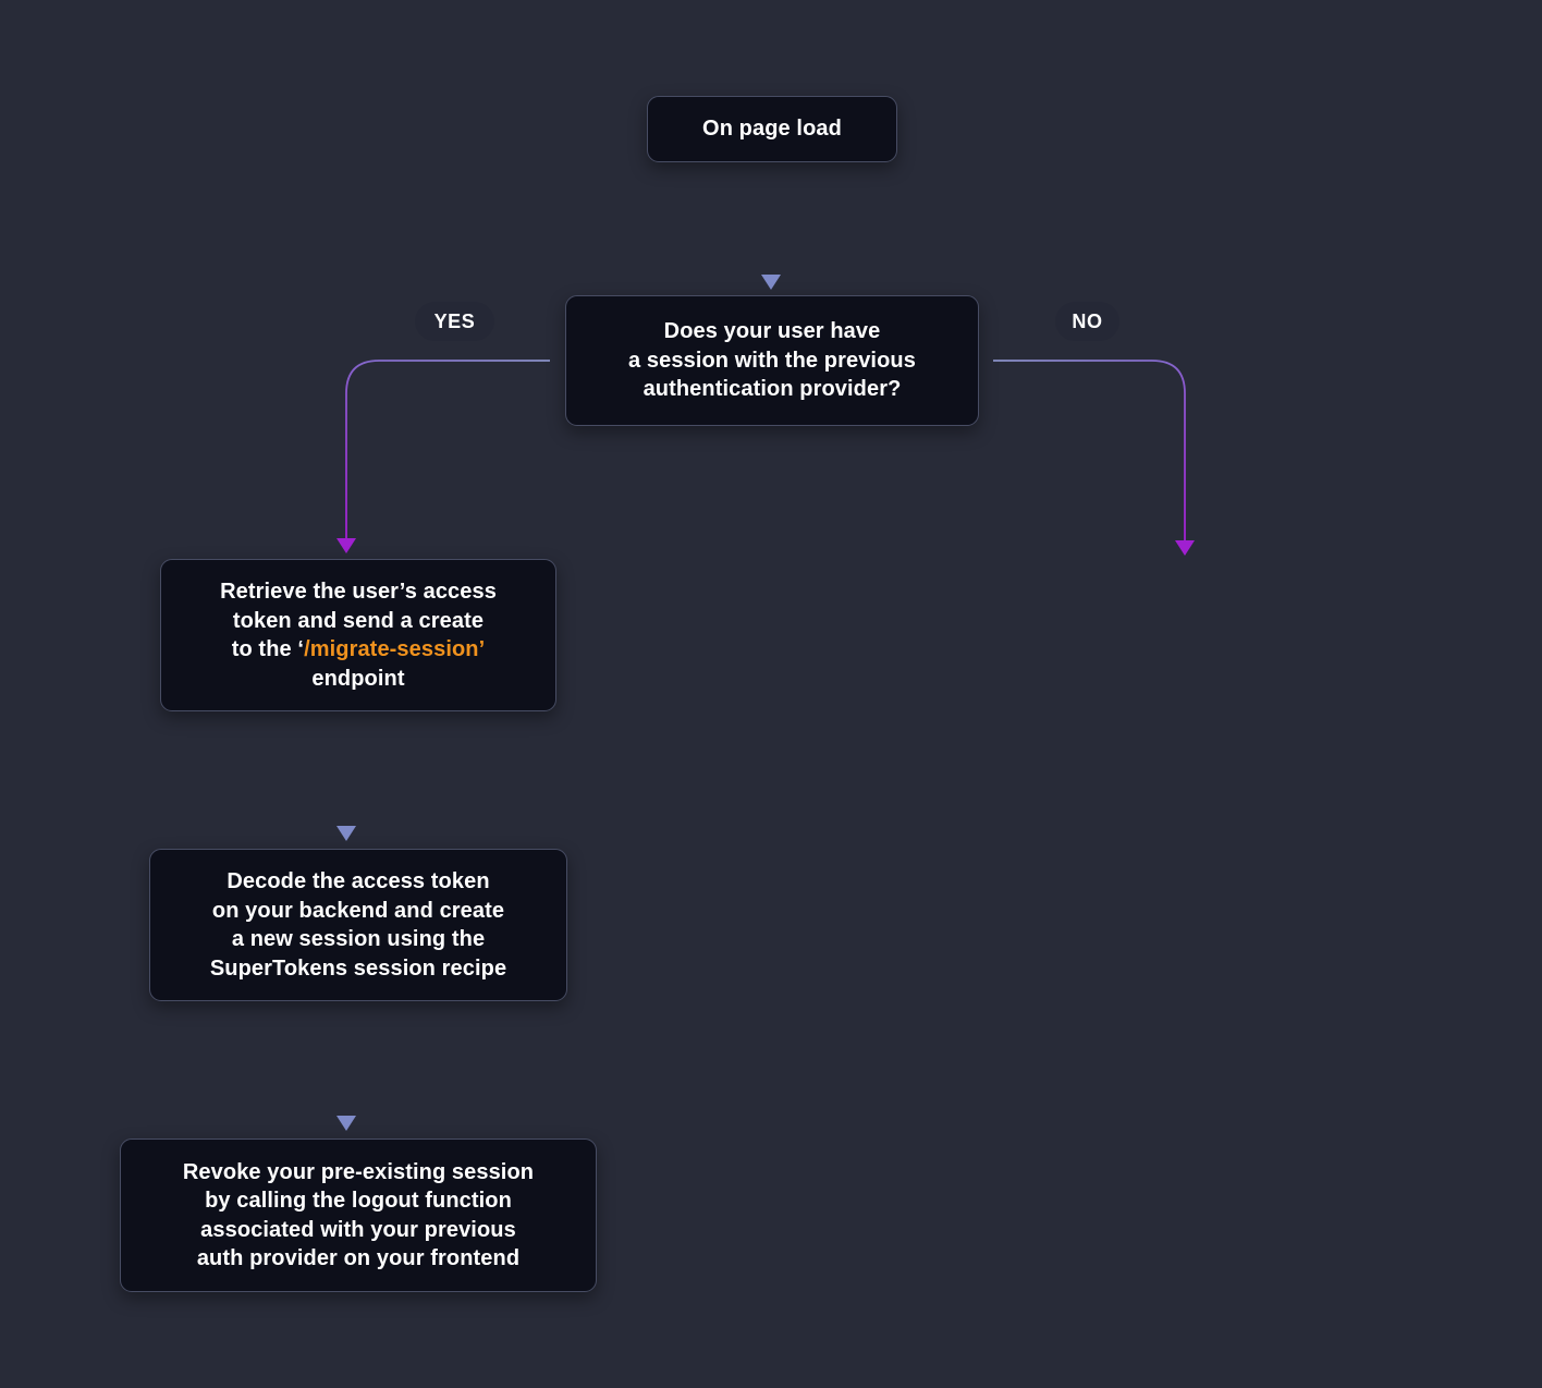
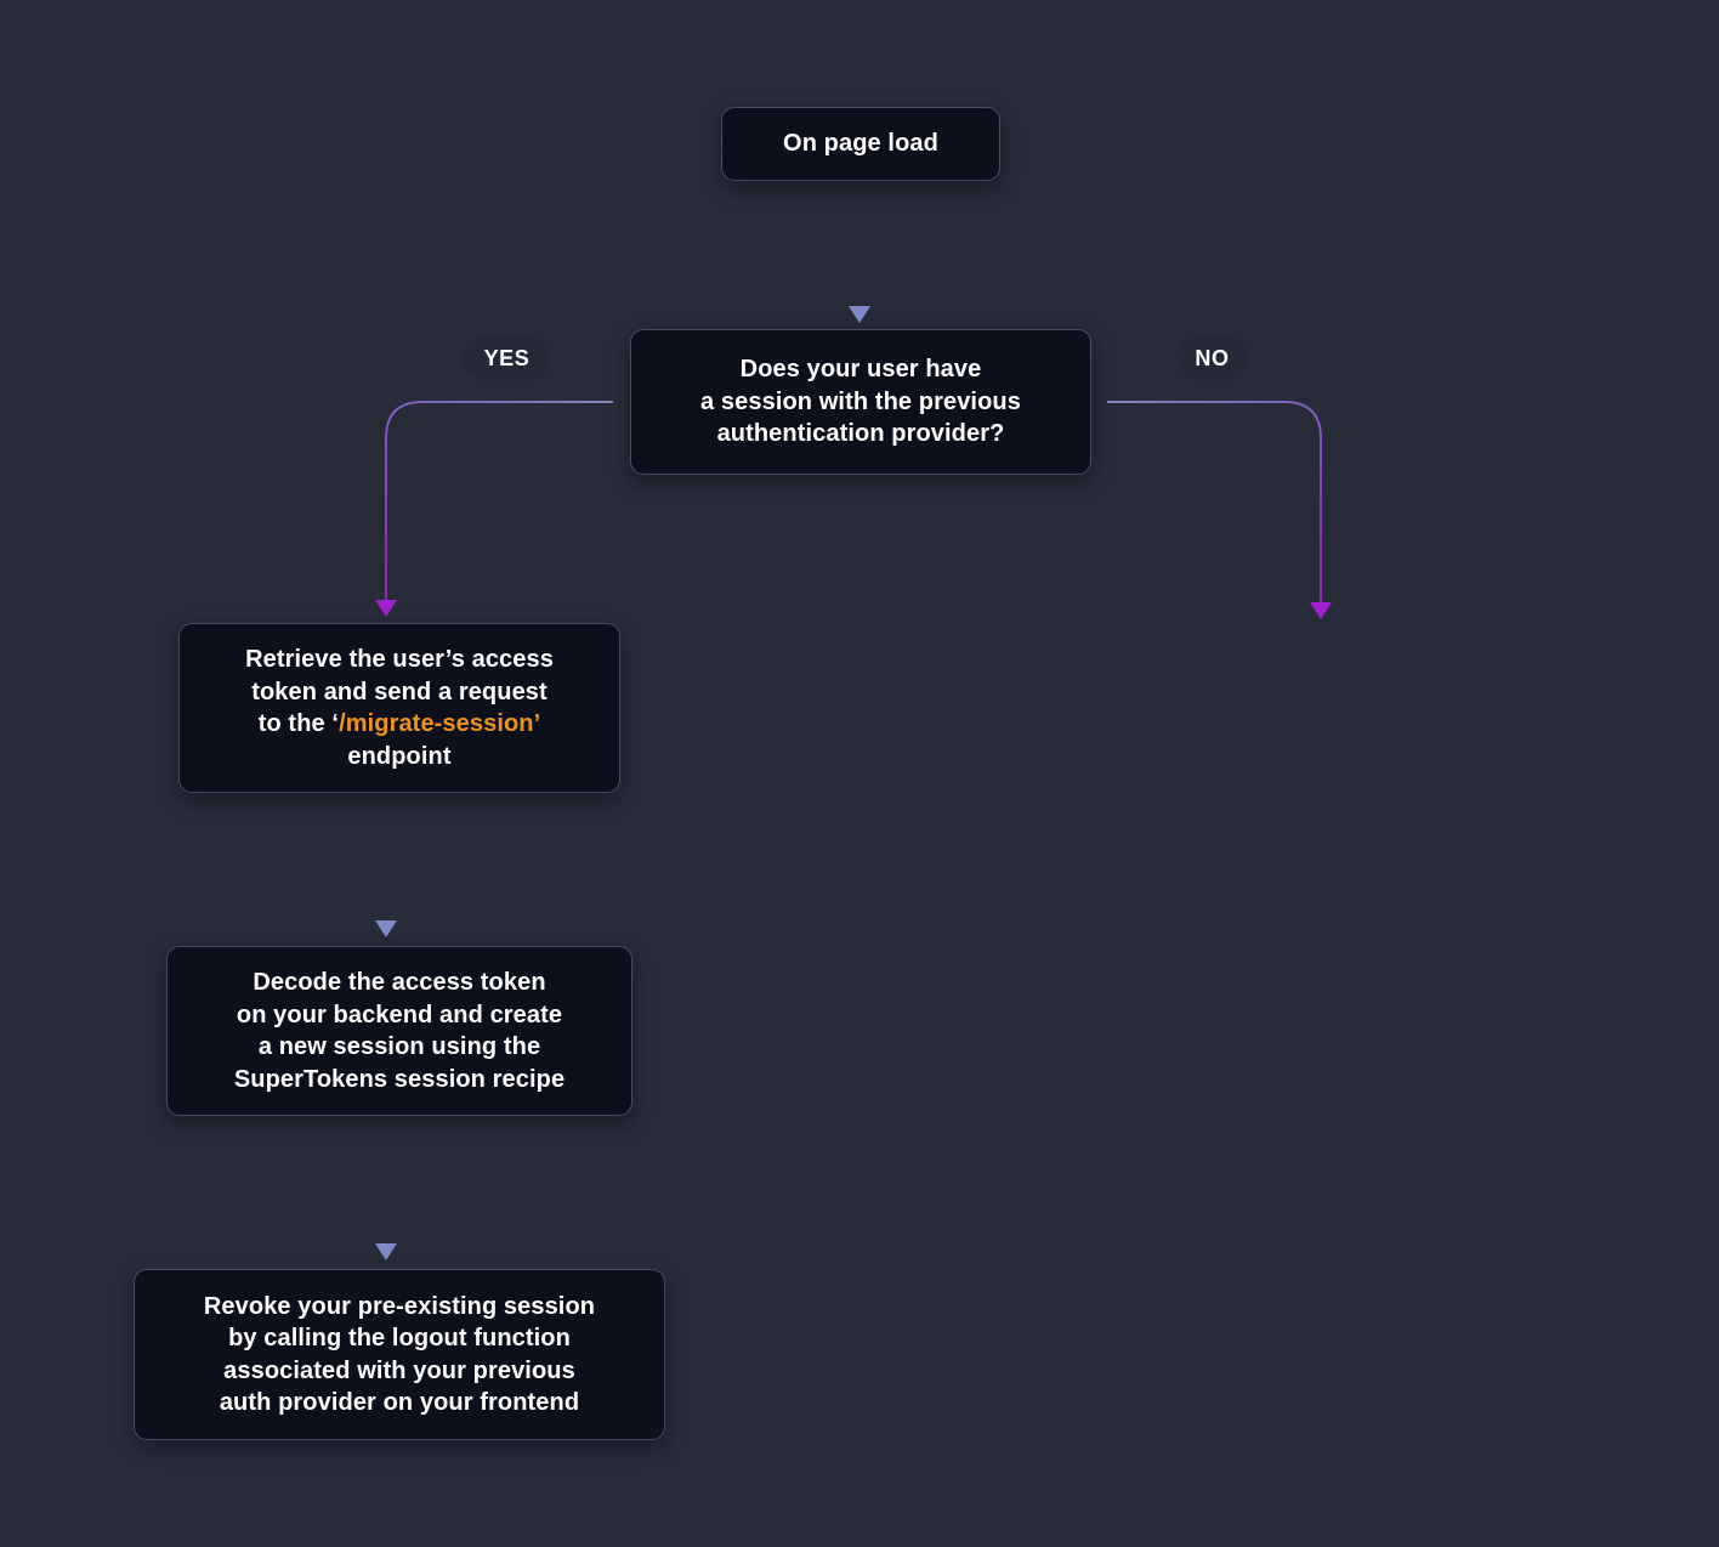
  On page load
  Does your user have
  a session with the previous
  authentication provider?
  YES
  NO
  Retrieve the user’s access
- token and send a create
+ token and send a request
  to the ‘/migrate-session’
  endpoint
  Decode the access token
  on your backend and create
  a new session using the
  SuperTokens session recipe
  Revoke your pre-existing session
  by calling the logout function
  associated with your previous
  auth provider on your frontend
